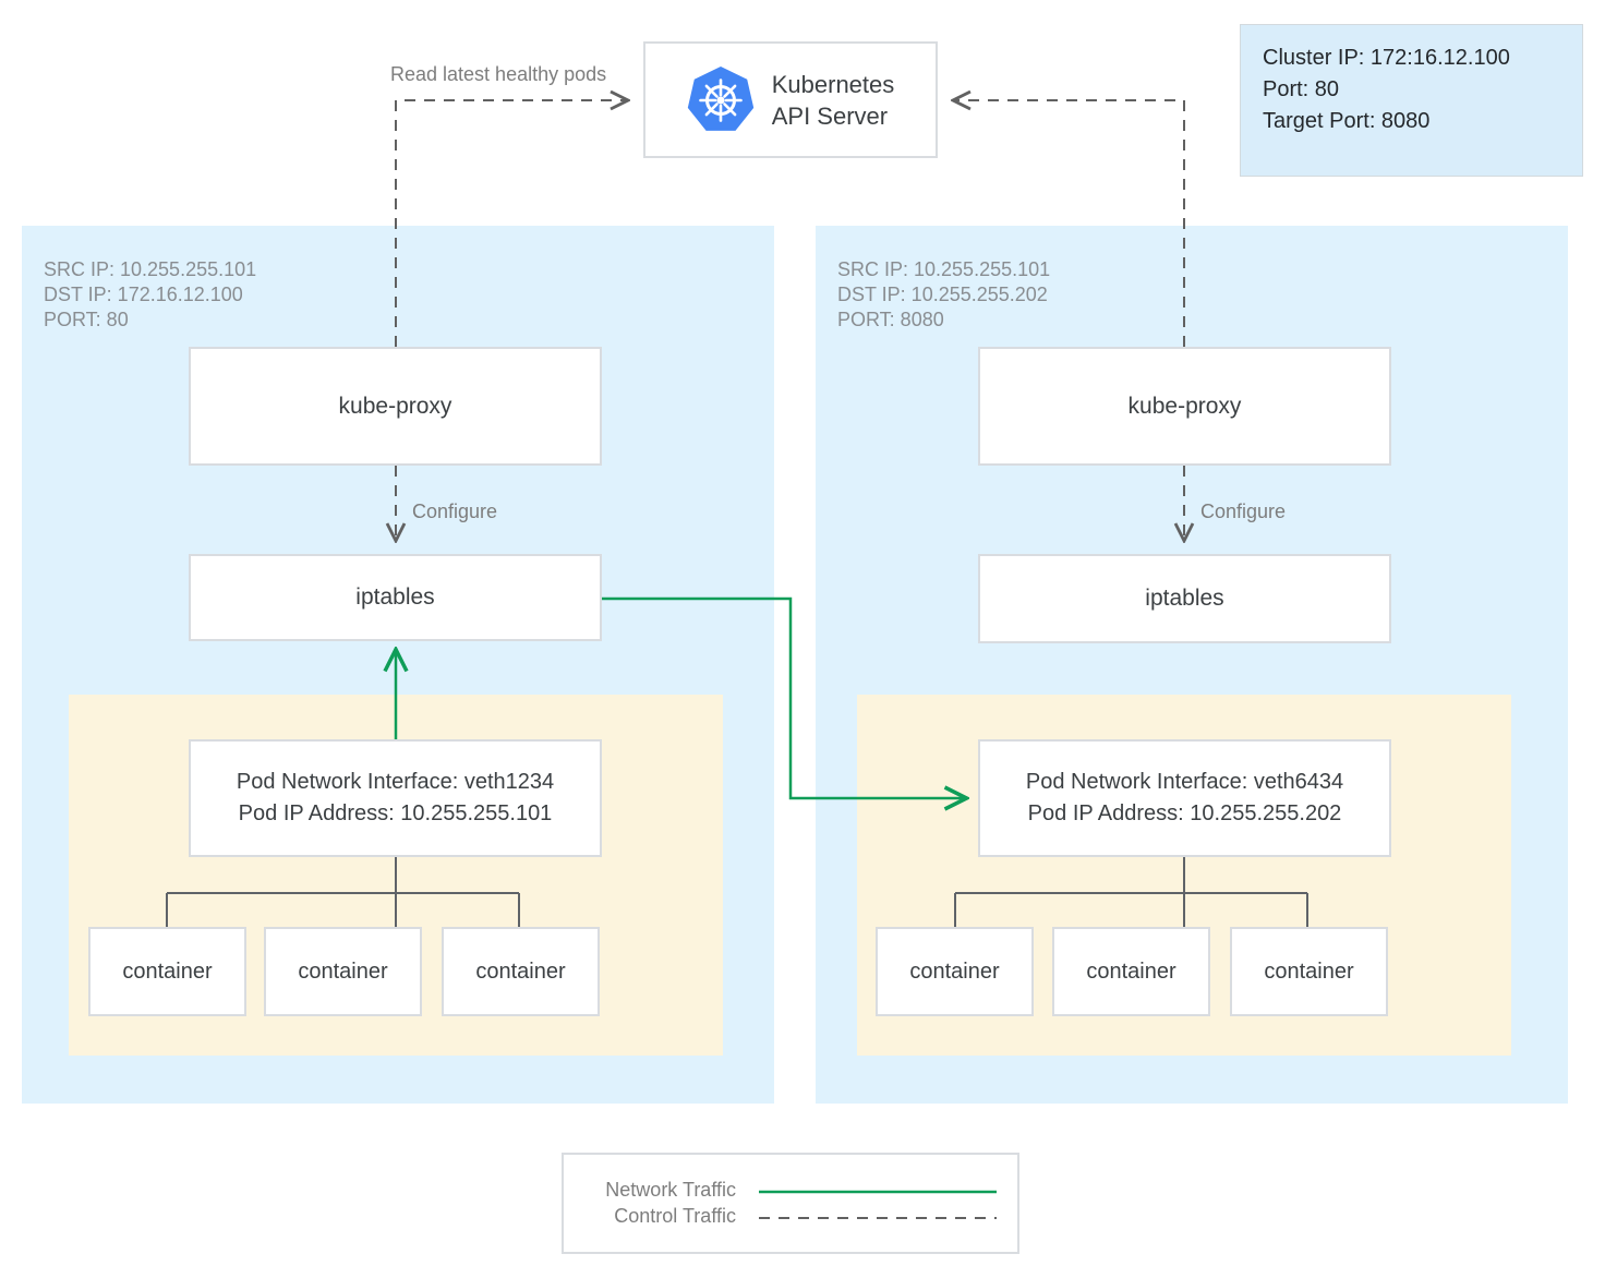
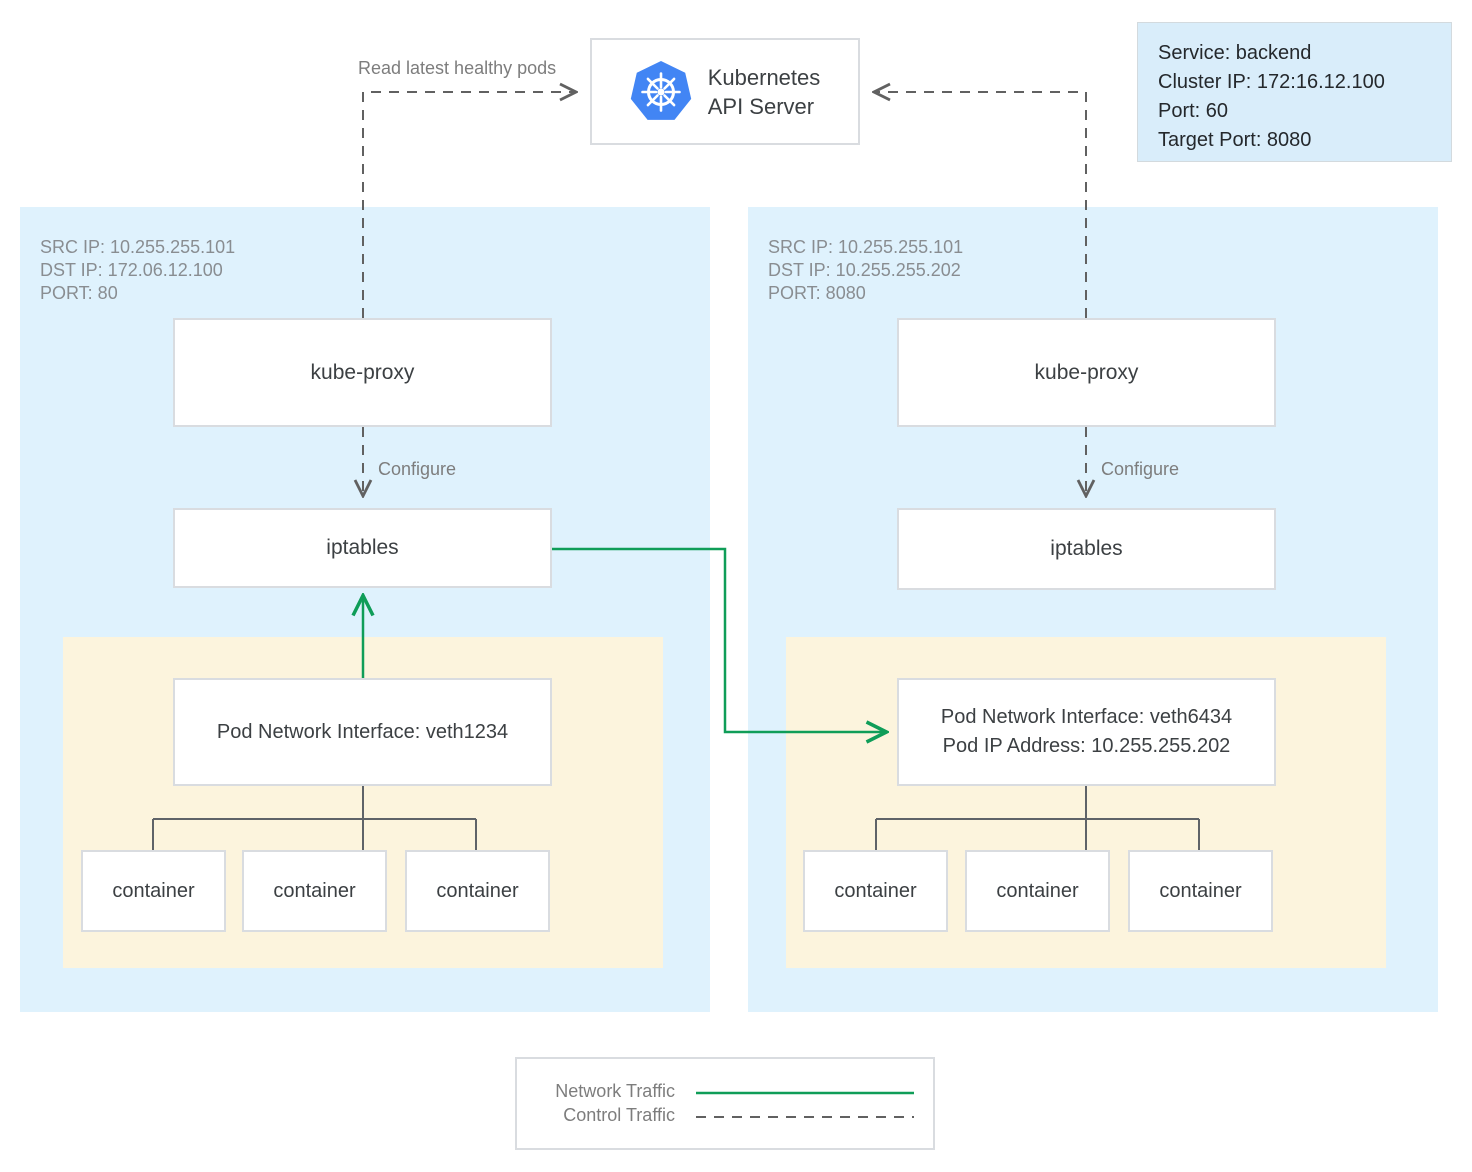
  Kubernetes
  API Server
+ Service: backend
  Cluster IP: 172:16.12.100
- Port: 80
+ Port: 60
  Target Port: 8080
  Read latest healthy pods
  Configure
  Configure
  SRC IP: 10.255.255.101
- DST IP: 172.16.12.100
+ DST IP: 172.06.12.100
  PORT: 80
  kube-proxy
  iptables
  Pod Network Interface: veth1234
- Pod IP Address: 10.255.255.101
  container
  container
  container
  SRC IP: 10.255.255.101
  DST IP: 10.255.255.202
  PORT: 8080
  kube-proxy
  iptables
  Pod Network Interface: veth6434
  Pod IP Address: 10.255.255.202
  container
  container
  container
  Network Traffic
  Control Traffic
